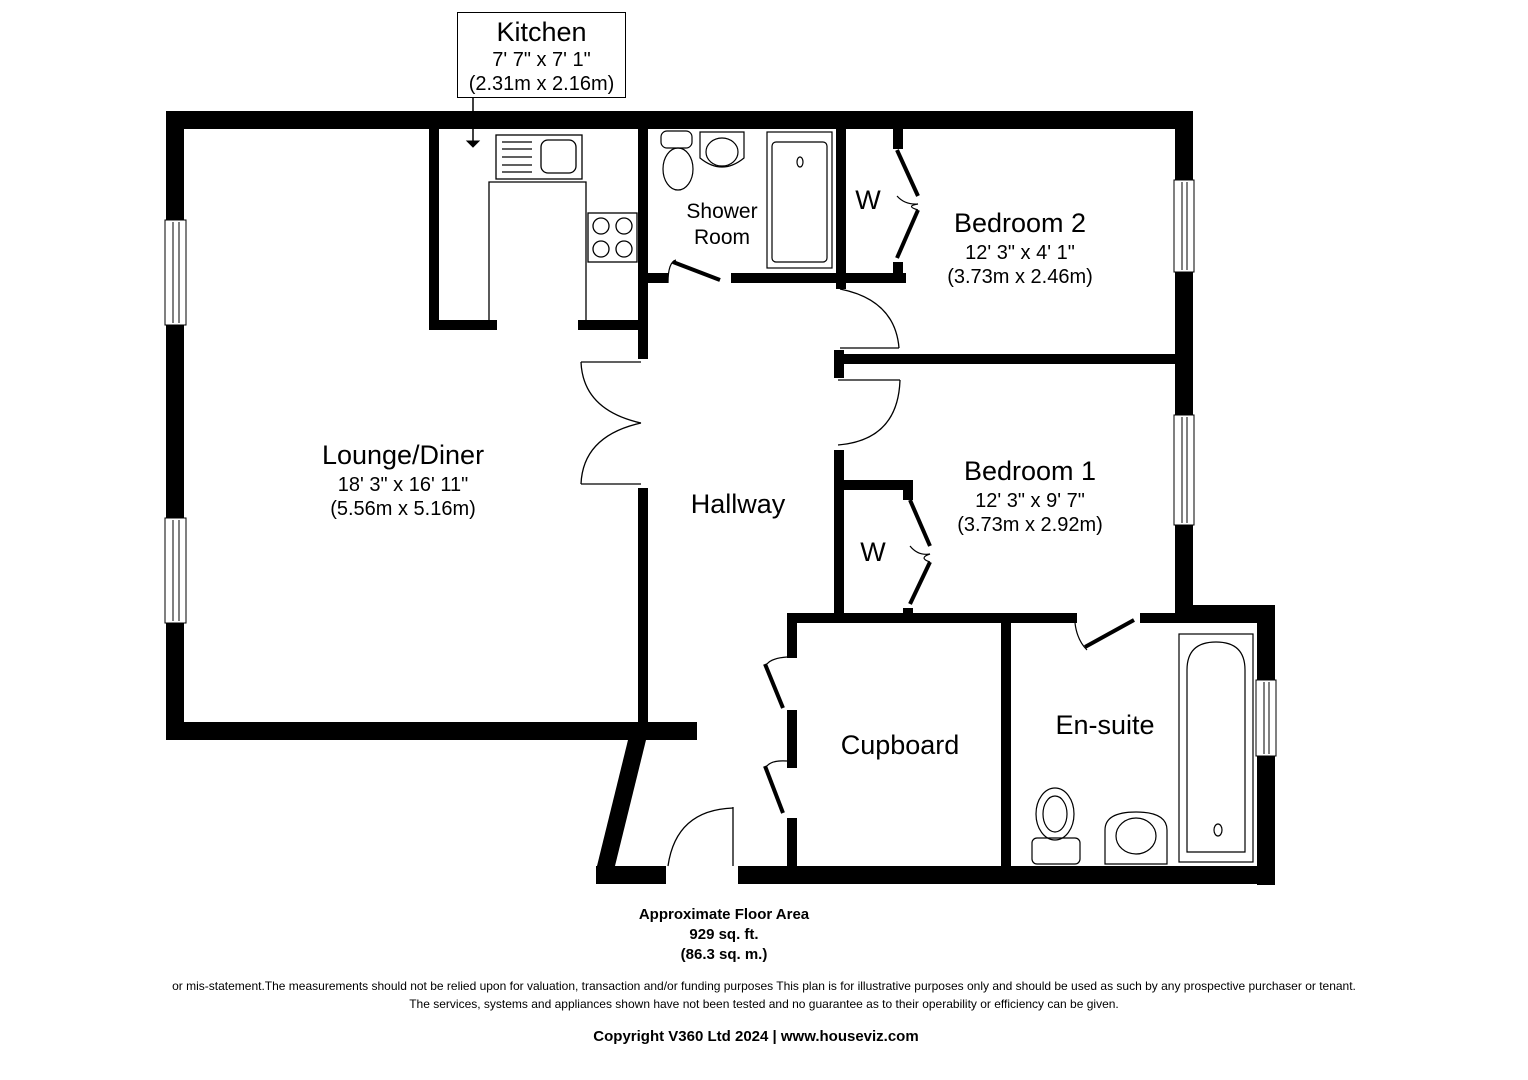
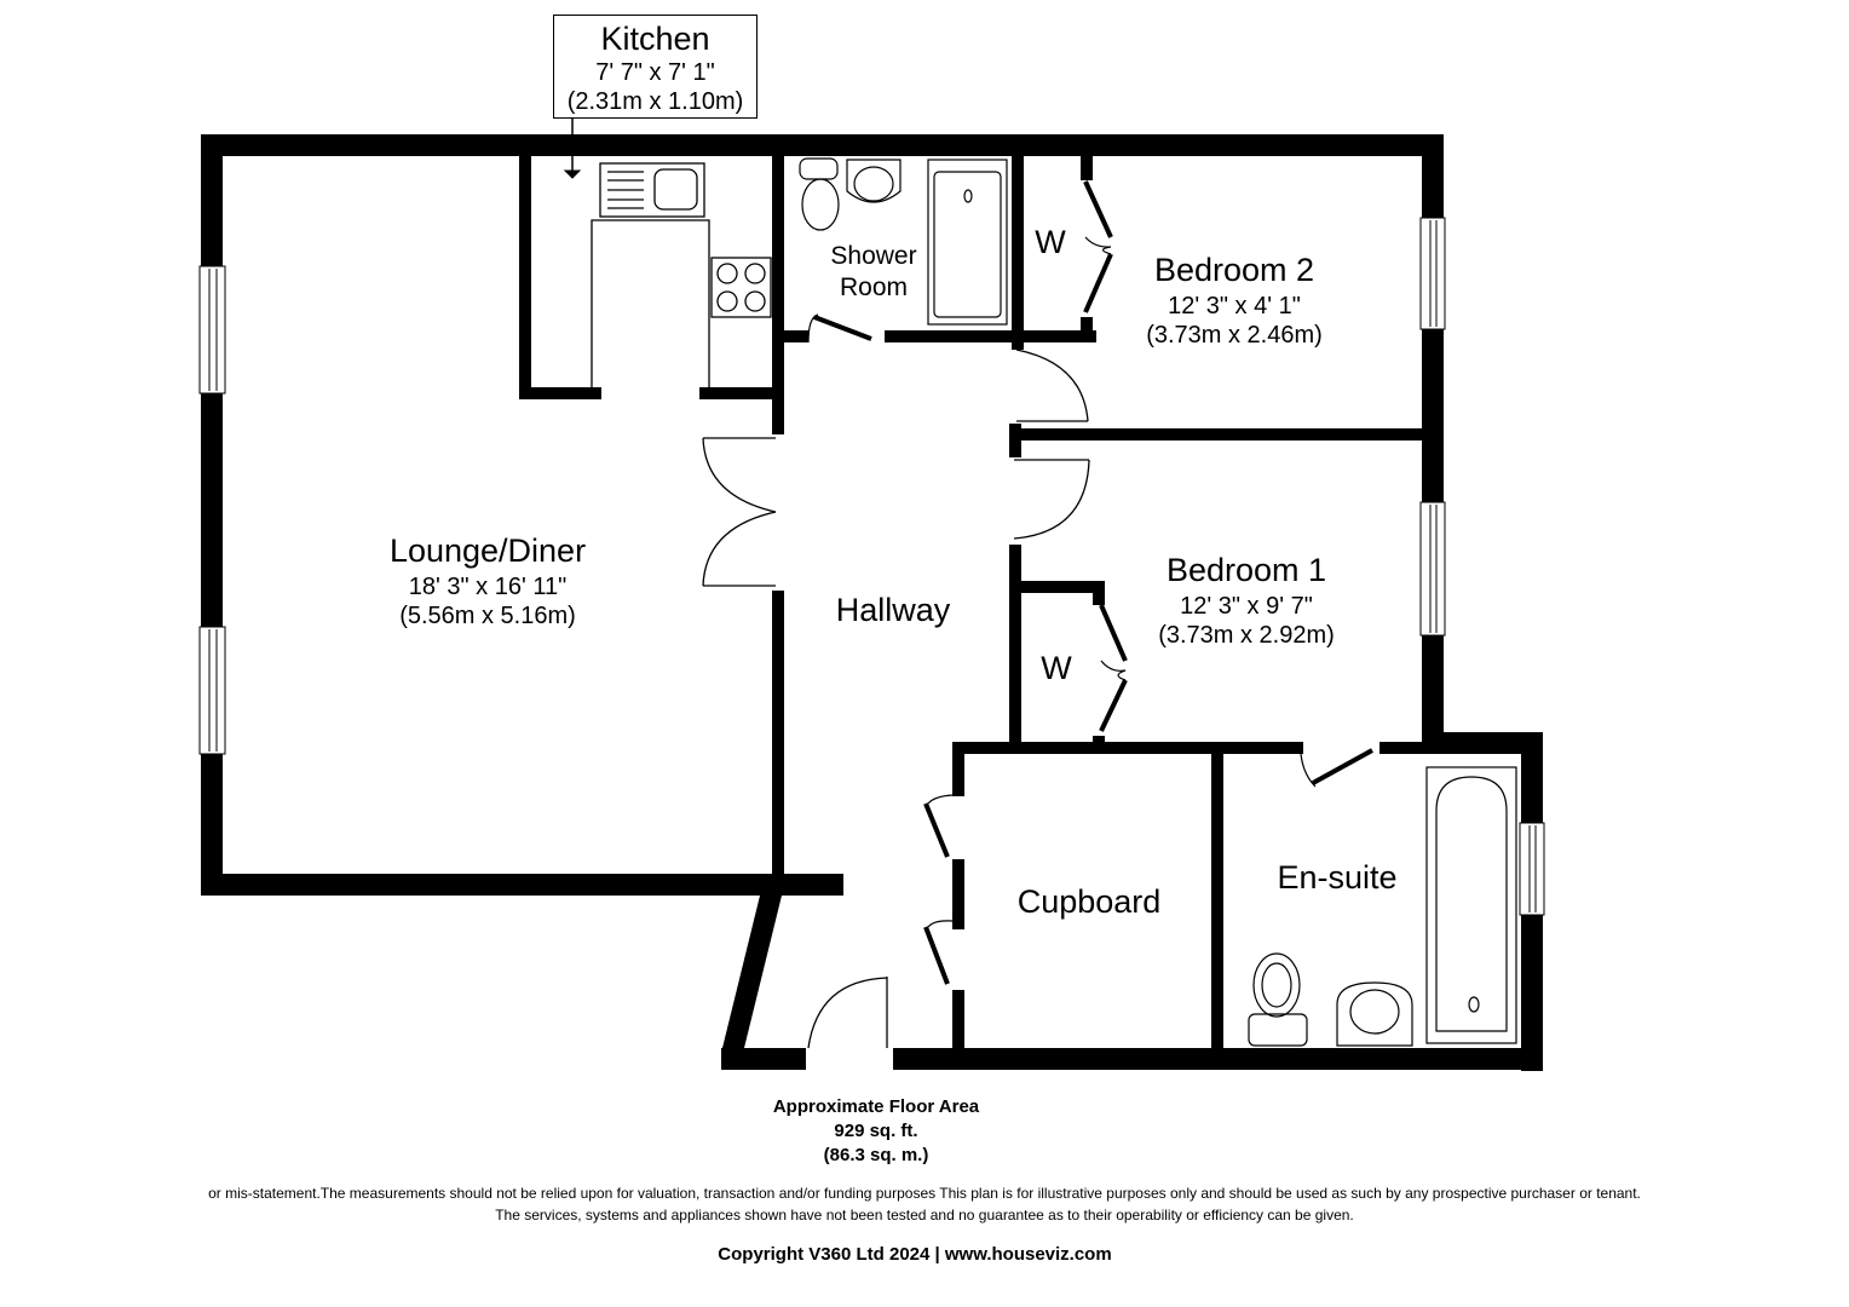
  Kitchen
  7' 7" x 7' 1"
- (2.31m x 2.16m)
+ (2.31m x 1.10m)
  Lounge/Diner
  18' 3" x 16' 11"
  (5.56m x 5.16m)
  Shower
  Room
  Bedroom 2
  12' 3" x 4' 1"
  (3.73m x 2.46m)
  W
  Bedroom 1
  12' 3" x 9' 7"
  (3.73m x 2.92m)
  W
  Hallway
  Cupboard
  En-suite
  Approximate Floor Area
  929 sq. ft.
  (86.3 sq. m.)
  or mis-statement.The measurements should not be relied upon for valuation, transaction and/or funding purposes This plan is for illustrative purposes only and should be used as such by any prospective purchaser or tenant.
  The services, systems and appliances shown have not been tested and no guarantee as to their operability or efficiency can be given.
  Copyright V360 Ltd 2024 | www.houseviz.com
